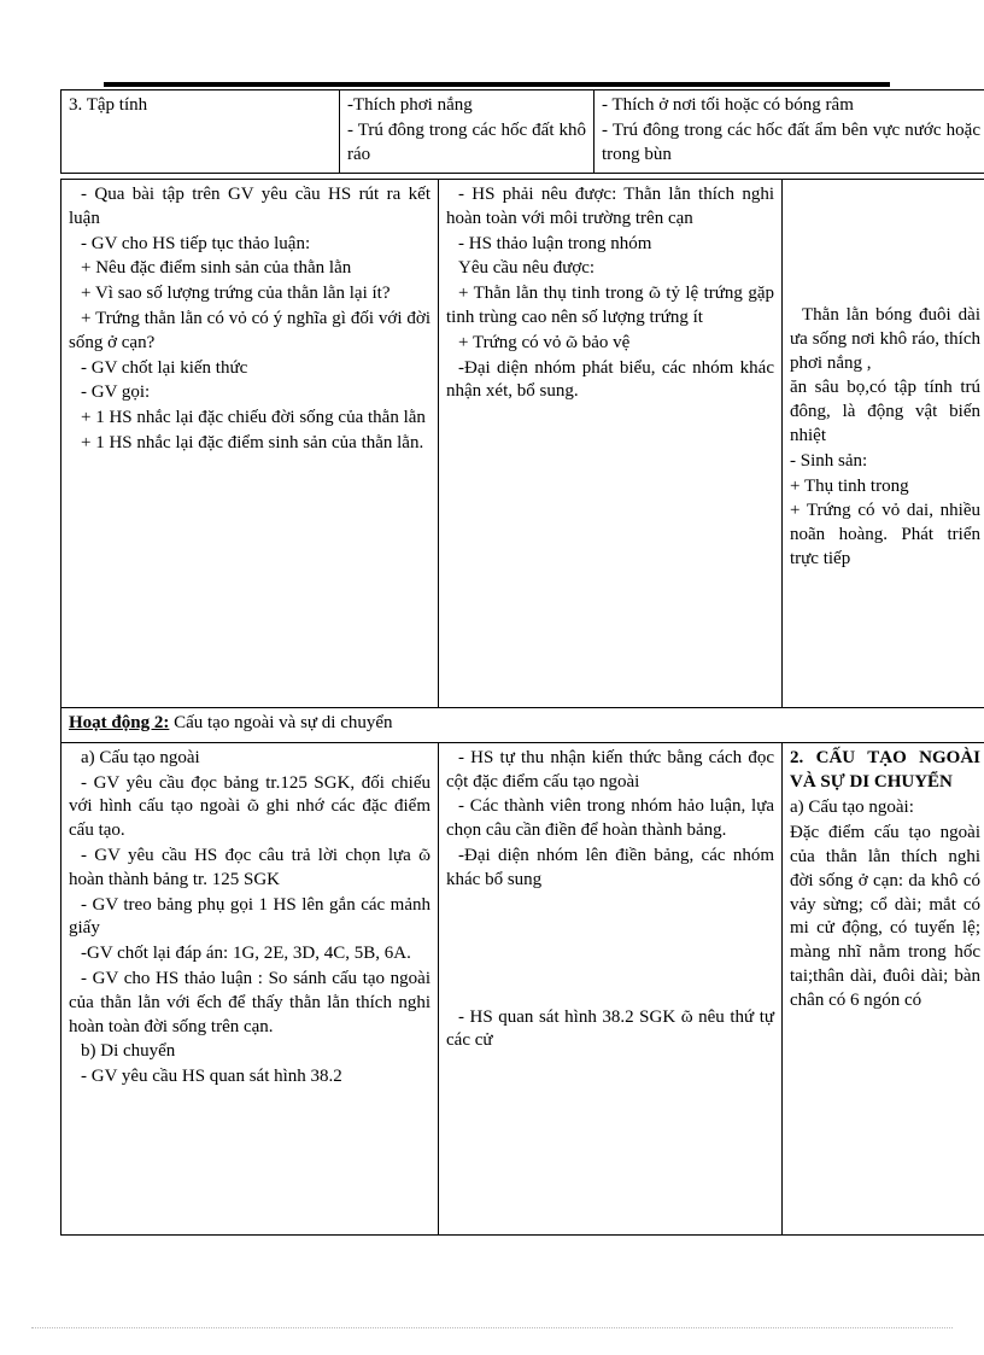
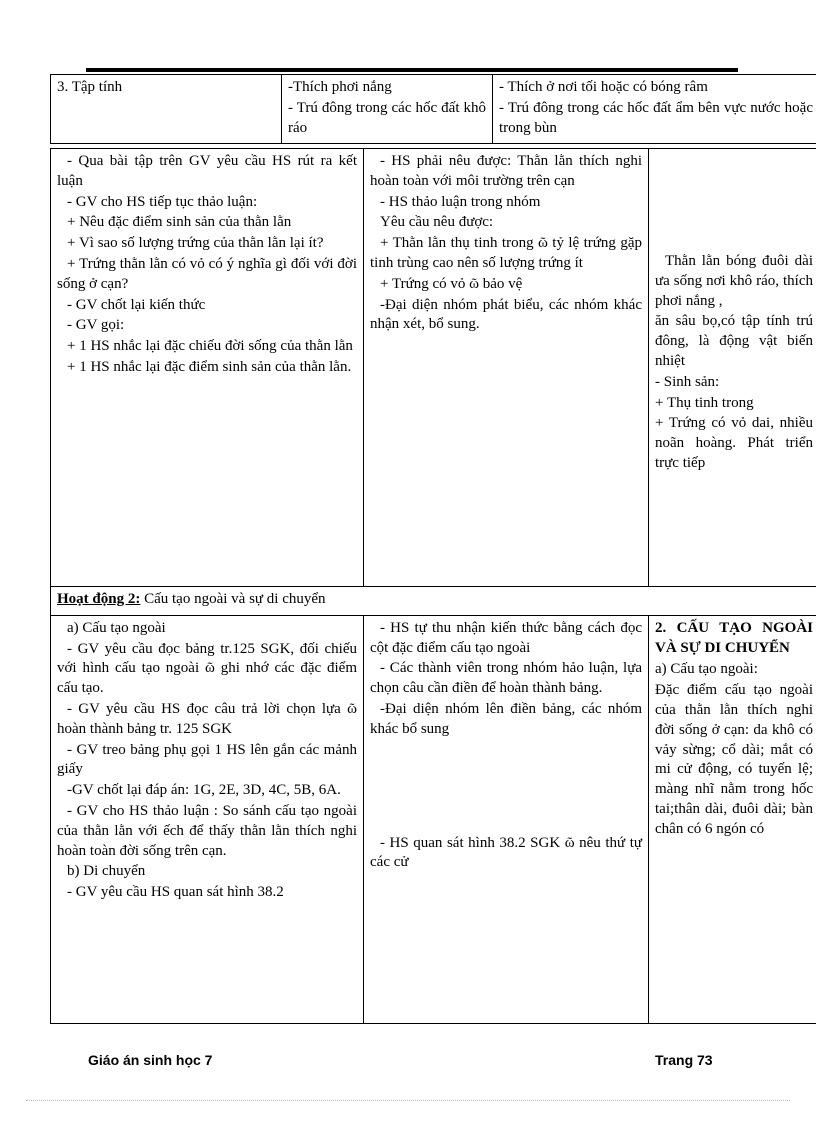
  3. Tập tính	-Thích phơi nắng - Trú đông trong các hốc đất khô ráo	- Thích ở nơi tối hoặc có bóng râm - Trú đông trong các hốc đất ẩm bên vực nước hoặc trong bùn
  - Qua bài tập trên GV yêu cầu HS rút ra kết luận - GV cho HS tiếp tục thảo luận: + Nêu đặc điểm sinh sản của thằn lằn + Vì sao số lượng trứng của thằn lằn lại ít? + Trứng thằn lằn có vỏ có ý nghĩa gì đối với đời sống ở cạn? - GV chốt lại kiến thức - GV gọi: + 1 HS nhắc lại đặc chiếu đời sống của thằn lằn + 1 HS nhắc lại đặc điểm sinh sản của thằn lằn.	- HS phải nêu được: Thằn lằn thích nghi hoàn toàn với môi trường trên cạn - HS thảo luận trong nhóm Yêu cầu nêu được: + Thằn lằn thụ tinh trong ῶ tỷ lệ trứng gặp tinh trùng cao nên số lượng trứng ít + Trứng có vỏ ῶ bảo vệ -Đại diện nhóm phát biểu, các nhóm khác nhận xét, bổ sung.	Thằn lằn bóng đuôi dài ưa sống nơi khô ráo, thích phơi nắng , ăn sâu bọ,có tập tính trú đông, là động vật biến nhiệt - Sinh sản: + Thụ tinh trong + Trứng có vỏ dai, nhiều noãn hoàng. Phát triển trực tiếp
  Hoạt động 2: Cấu tạo ngoài và sự di chuyển
  a) Cấu tạo ngoài - GV yêu cầu đọc bảng tr.125 SGK, đối chiếu với hình cấu tạo ngoài ῶ ghi nhớ các đặc điểm cấu tạo. - GV yêu cầu HS đọc câu trả lời chọn lựa ῶ hoàn thành bảng tr. 125 SGK - GV treo bảng phụ gọi 1 HS lên gắn các mảnh giấy -GV chốt lại đáp án: 1G, 2E, 3D, 4C, 5B, 6A. - GV cho HS thảo luận : So sánh cấu tạo ngoài của thằn lằn với ếch để thấy thằn lằn thích nghi hoàn toàn đời sống trên cạn. b) Di chuyển - GV yêu cầu HS quan sát hình 38.2	- HS tự thu nhận kiến thức bằng cách đọc cột đặc điểm cấu tạo ngoài - Các thành viên trong nhóm hảo luận, lựa chọn câu cần điền để hoàn thành bảng. -Đại diện nhóm lên điền bảng, các nhóm khác bổ sung - HS quan sát hình 38.2 SGK ῶ nêu thứ tự các cử	2. CẤU TẠO NGOÀI VÀ SỰ DI CHUYỂN a) Cấu tạo ngoài: Đặc điểm cấu tạo ngoài của thằn lằn thích nghi đời sống ở cạn: da khô có vảy sừng; cổ dài; mắt có mi cử động, có tuyến lệ; màng nhĩ nằm trong hốc tai;thân dài, đuôi dài; bàn chân có 6 ngón có
+ Giáo án sinh học 7
+ Trang 73
